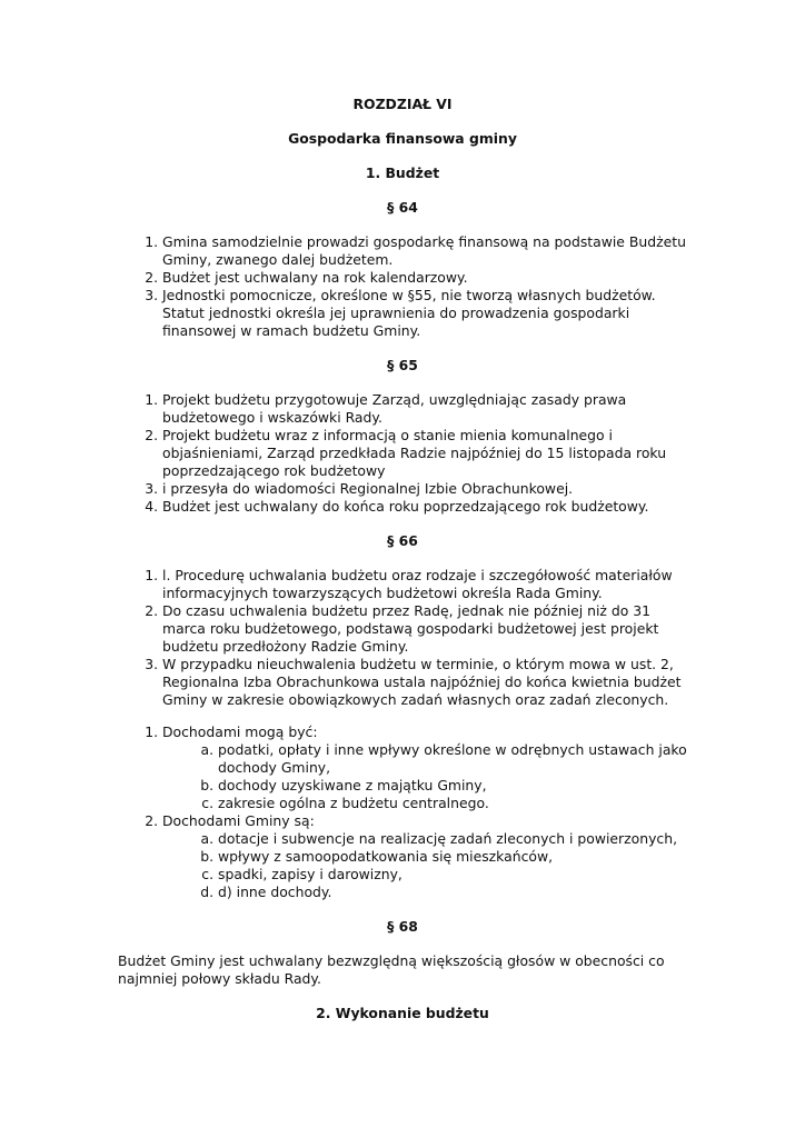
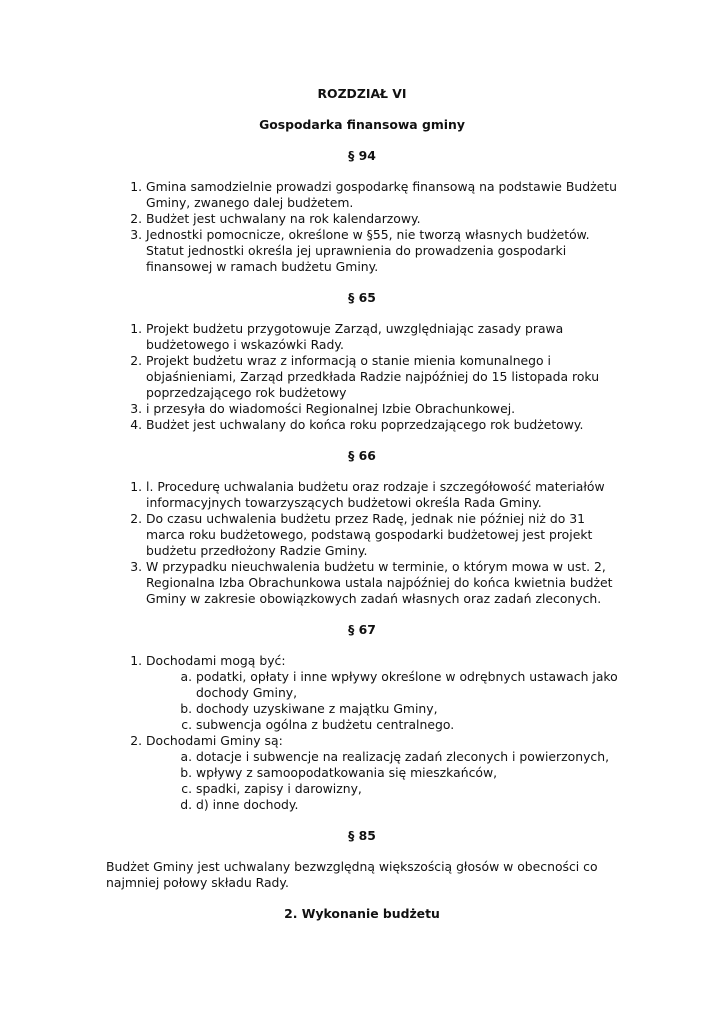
  ROZDZIAŁ VI
  Gospodarka finansowa gminy
- 1. Budżet
- § 64
+ § 94
  Gmina samodzielnie prowadzi gospodarkę finansową na podstawie Budżetu Gminy, zwanego dalej budżetem.
  Budżet jest uchwalany na rok kalendarzowy.
  Jednostki pomocnicze, określone w §55, nie tworzą własnych budżetów. Statut jednostki określa jej uprawnienia do prowadzenia gospodarki finansowej w ramach budżetu Gminy.
  § 65
  Projekt budżetu przygotowuje Zarząd, uwzględniając zasady prawa budżetowego i wskazówki Rady.
  Projekt budżetu wraz z informacją o stanie mienia komunalnego i objaśnieniami, Zarząd przedkłada Radzie najpóźniej do 15 listopada roku poprzedzającego rok budżetowy
  i przesyła do wiadomości Regionalnej Izbie Obrachunkowej.
  Budżet jest uchwalany do końca roku poprzedzającego rok budżetowy.
  § 66
  l. Procedurę uchwalania budżetu oraz rodzaje i szczegółowość materiałów informacyjnych towarzyszących budżetowi określa Rada Gminy.
  Do czasu uchwalenia budżetu przez Radę, jednak nie później niż do 31 marca roku budżetowego, podstawą gospodarki budżetowej jest projekt budżetu przedłożony Radzie Gminy.
  W przypadku nieuchwalenia budżetu w terminie, o którym mowa w ust. 2, Regionalna Izba Obrachunkowa ustala najpóźniej do końca kwietnia budżet Gminy w zakresie obowiązkowych zadań własnych oraz zadań zleconych.
+ § 67
  Dochodami mogą być:
  podatki, opłaty i inne wpływy określone w odrębnych ustawach jako dochody Gminy,
  dochody uzyskiwane z majątku Gminy,
- zakresie ogólna z budżetu centralnego.
+ subwencja ogólna z budżetu centralnego.
  Dochodami Gminy są:
  dotacje i subwencje na realizację zadań zleconych i powierzonych,
  wpływy z samoopodatkowania się mieszkańców,
  spadki, zapisy i darowizny,
  d) inne dochody.
- § 68
+ § 85
  Budżet Gminy jest uchwalany bezwzględną większością głosów w obecności co najmniej połowy składu Rady.
  2. Wykonanie budżetu
